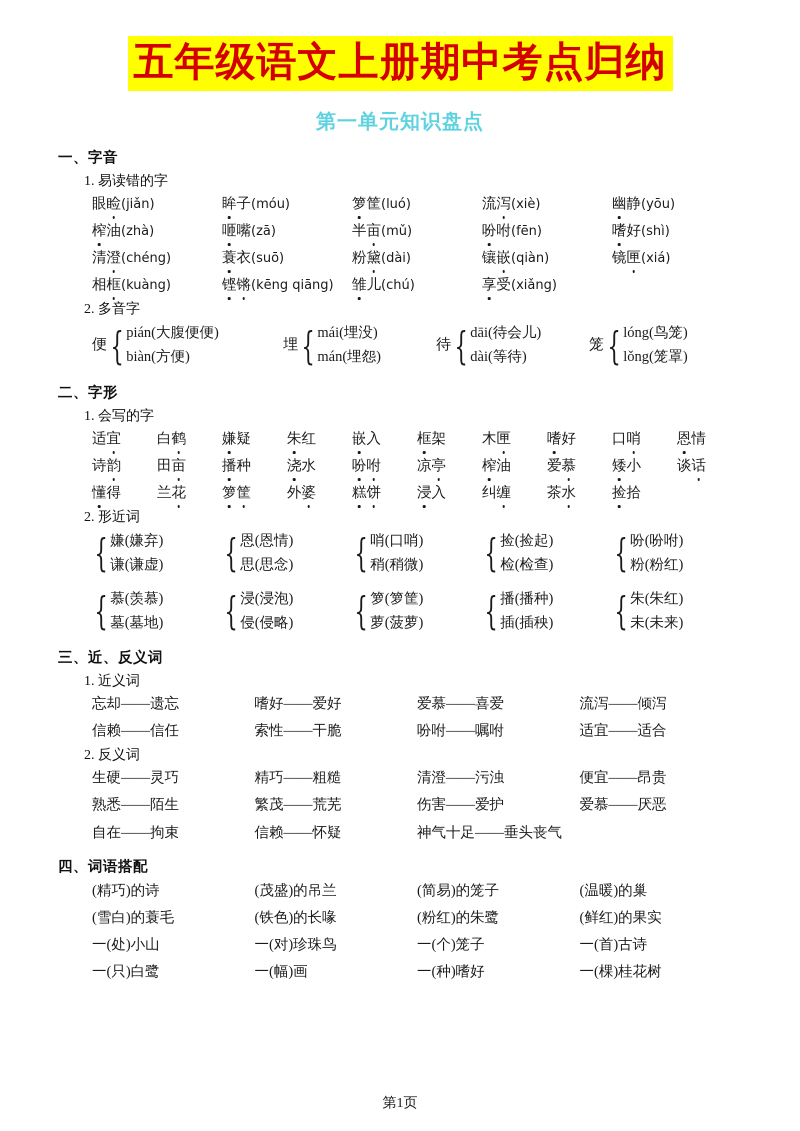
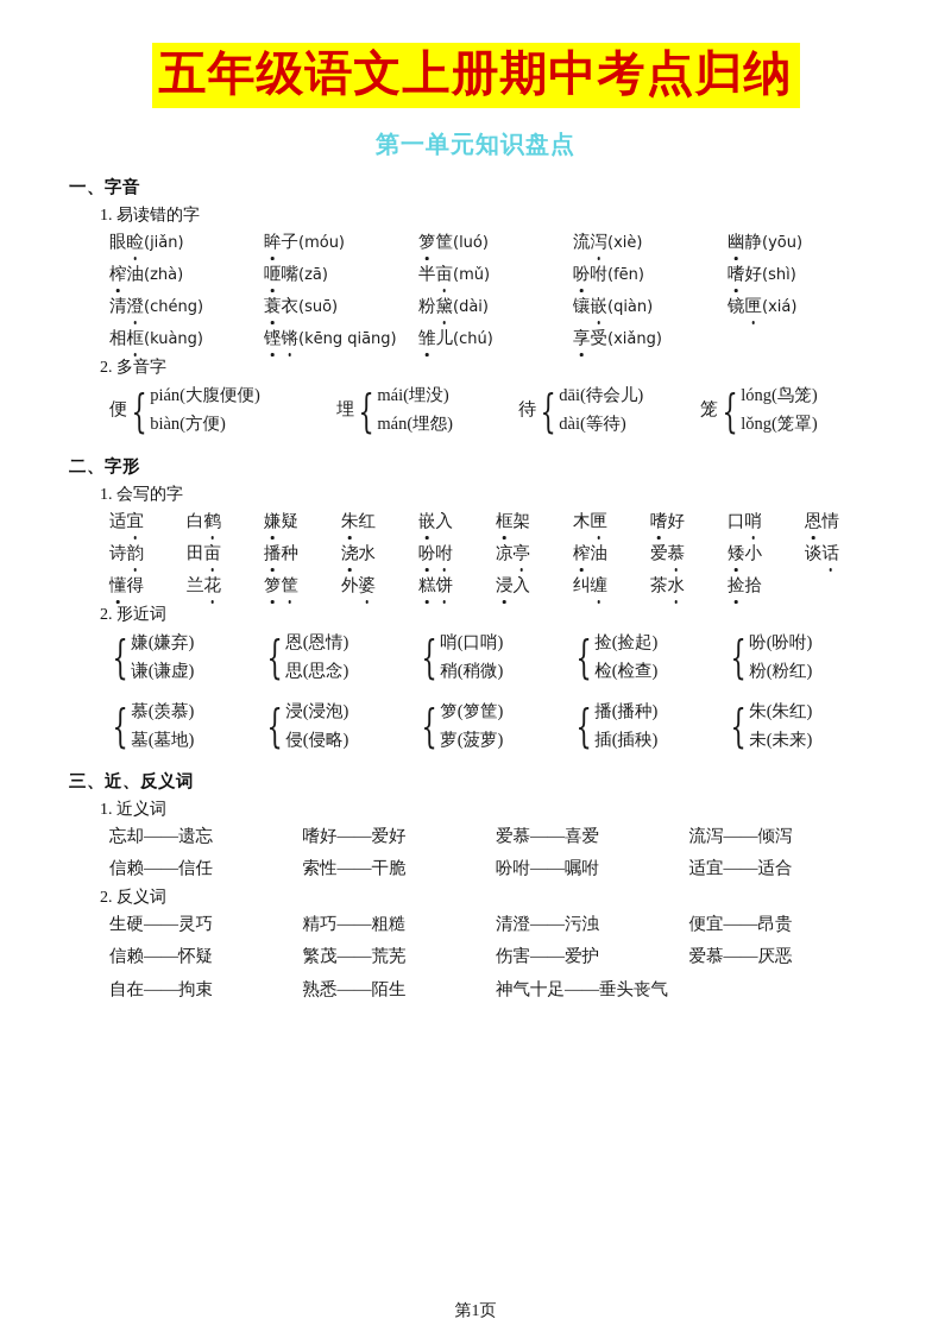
  五年级语文上册期中考点归纳
  第一单元知识盘点
  一、字音
  1. 易读错的字
  眼睑(jiǎn)
  眸子(móu)
  箩筐(luó)
  流泻(xiè)
  幽静(yōu)
  榨油(zhà)
  咂嘴(zā)
  半亩(mǔ)
  吩咐(fēn)
  嗜好(shì)
  清澄(chéng)
  蓑衣(suō)
  粉黛(dài)
  镶嵌(qiàn)
  镜匣(xiá)
  相框(kuàng)
  铿锵(kēng qiāng)
  雏儿(chú)
  享受(xiǎng)
  2. 多音字
  便
  {
  pián(大腹便便)
  biàn(方便)
  埋
  {
  mái(埋没)
  mán(埋怨)
  待
  {
  dāi(待会儿)
  dài(等待)
  笼
  {
  lóng(鸟笼)
  lǒng(笼罩)
  二、字形
  1. 会写的字
  适宜
  白鹤
  嫌疑
  朱红
  嵌入
  框架
  木匣
  嗜好
  口哨
  恩情
  诗韵
  田亩
  播种
  浇水
  吩咐
  凉亭
  榨油
  爱慕
  矮小
  谈话
  懂得
  兰花
  箩筐
  外婆
  糕饼
  浸入
  纠缠
  茶水
  捡拾
  2. 形近词
  {
  嫌(嫌弃)
  谦(谦虚)
  {
  恩(恩情)
  思(思念)
  {
  哨(口哨)
  稍(稍微)
  {
  捡(捡起)
  检(检查)
  {
  吩(吩咐)
  粉(粉红)
  {
  慕(羡慕)
  墓(墓地)
  {
  浸(浸泡)
  侵(侵略)
  {
  箩(箩筐)
  萝(菠萝)
  {
  播(播种)
  插(插秧)
  {
  朱(朱红)
  未(未来)
  三、近、反义词
  1. 近义词
  忘却——遗忘
  嗜好——爱好
  爱慕——喜爱
  流泻——倾泻
  信赖——信任
  索性——干脆
  吩咐——嘱咐
  适宜——适合
  2. 反义词
  生硬——灵巧
  精巧——粗糙
  清澄——污浊
  便宜——昂贵
- 熟悉——陌生
+ 信赖——怀疑
  繁茂——荒芜
  伤害——爱护
  爱慕——厌恶
  自在——拘束
- 信赖——怀疑
+ 熟悉——陌生
  神气十足——垂头丧气
- 四、词语搭配
- (精巧)的诗
- (茂盛)的吊兰
- (简易)的笼子
- (温暖)的巢
- (雪白)的蓑毛
- (铁色)的长喙
- (粉红)的朱鹭
- (鲜红)的果实
- 一(处)小山
- 一(对)珍珠鸟
- 一(个)笼子
- 一(首)古诗
- 一(只)白鹭
- 一(幅)画
- 一(种)嗜好
- 一(棵)桂花树
  第1页
